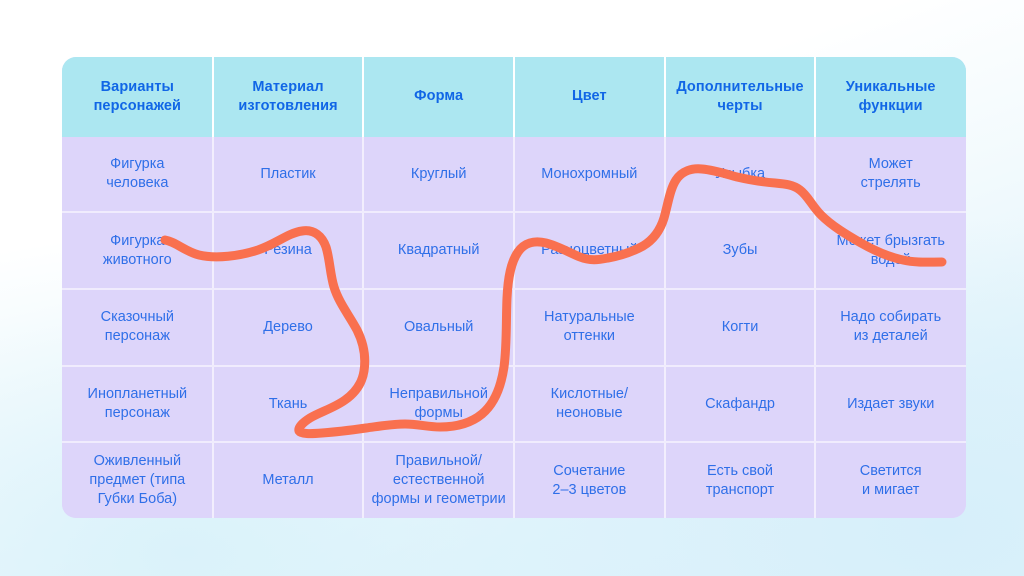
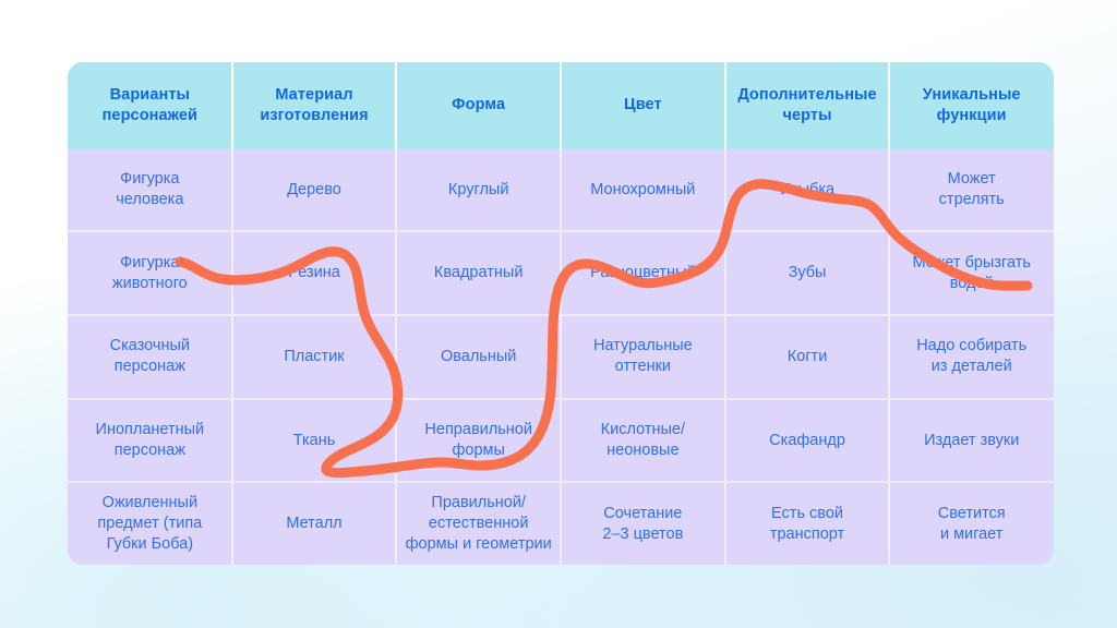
  Варианты
  персонажей
  Материал
  изготовления
  Форма
  Цвет
  Дополнительные
  черты
  Уникальные
  функции
  Фигурка
  человека
- Пластик
+ Дерево
  Круглый
  Монохромный
  Может
  стрелять
  Фигурка
  животного
  езина
  Квадратный
  Зубы
  Мет брызгать
  Сказочный
  персонаж
- Дерево
+ Пластик
  Овальный
  Натуральные
  оттенки
  Когти
  Надо собирать
  из деталей
  Инопланетный
  персонаж
  Ткань
  Неправильной
  формы
  Кислотные/
  неоновые
  Скафандр
  Издает звуки
  Оживленный
  предмет (типа
  Губки Боба)
  Металл
  Правильной/
  естественной
  формы и геометрии
  Сочетание
  2–3 цветов
  Есть свой
  транспорт
  Светится
  и мигает
